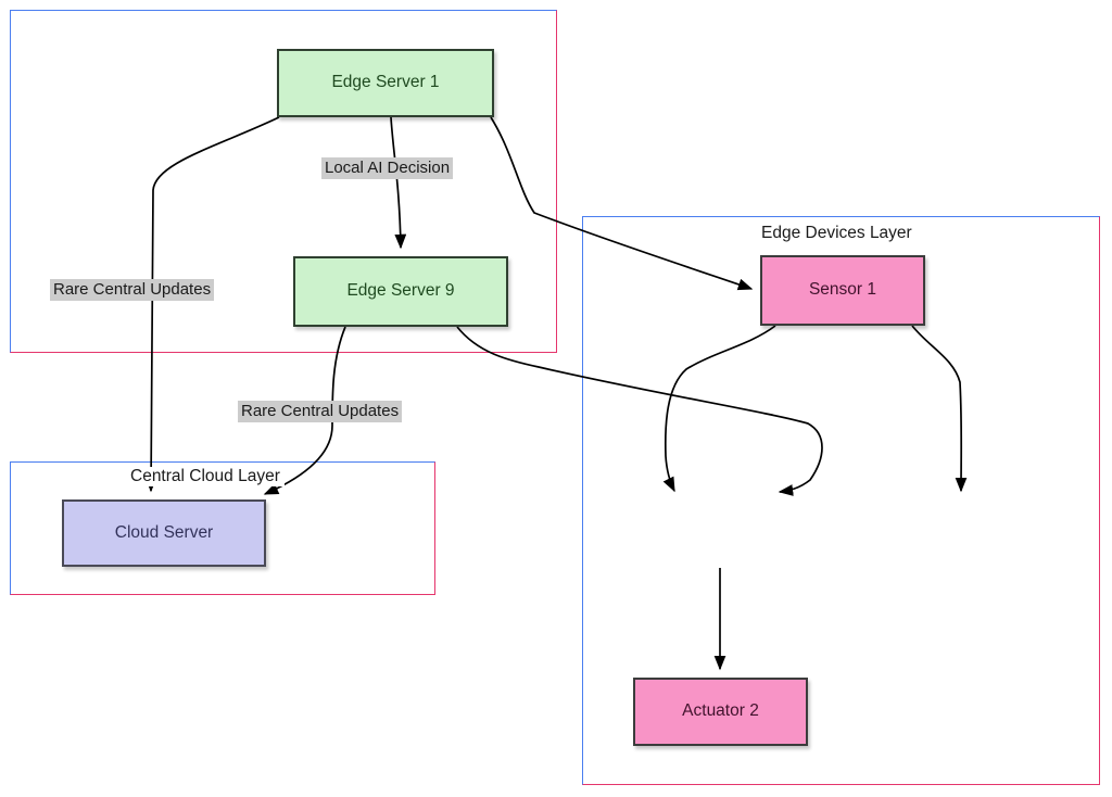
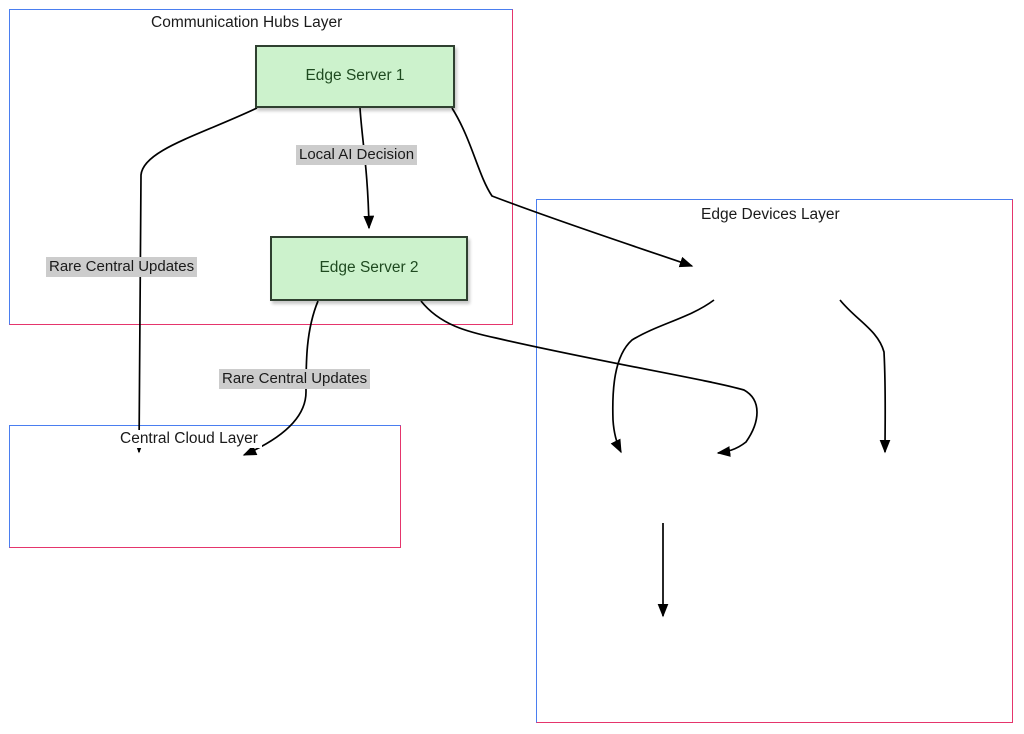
+ Communication Hubs Layer
  Edge Devices Layer
  Central Cloud Layer
  Edge Server 1
- Edge Server 9
+ Edge Server 2
- Cloud Server
- Sensor 1
- Actuator 2
  Local AI Decision
  Rare Central Updates
  Rare Central Updates
